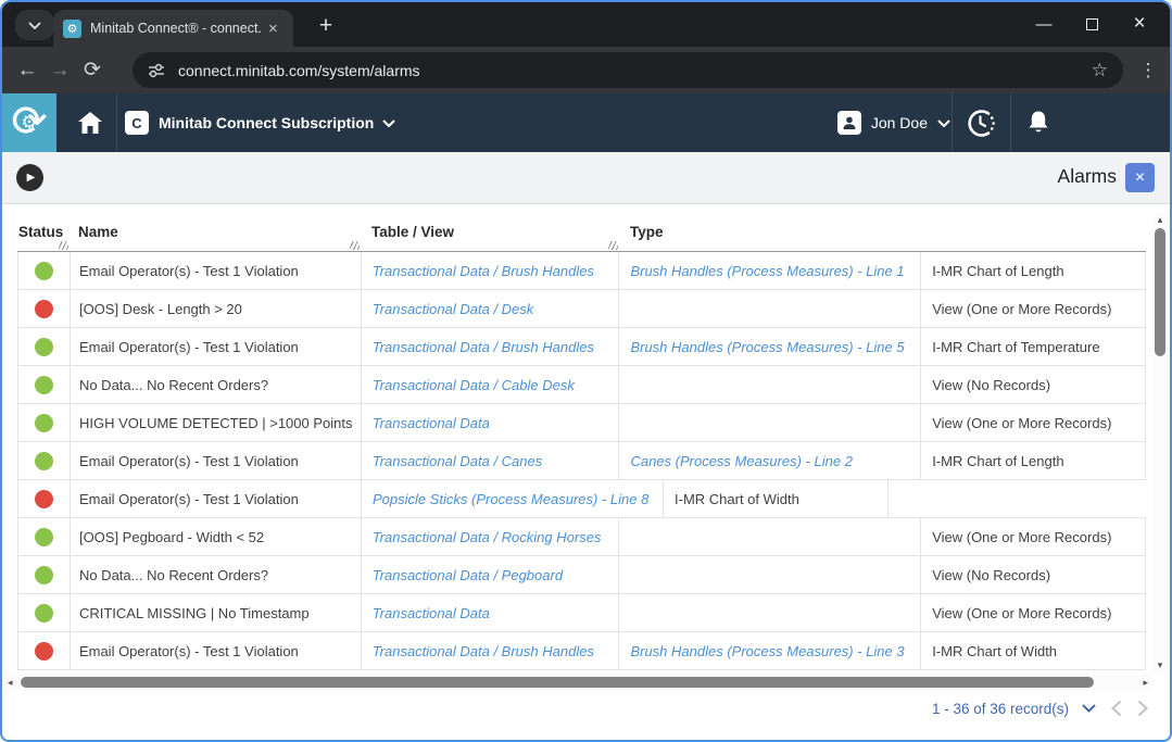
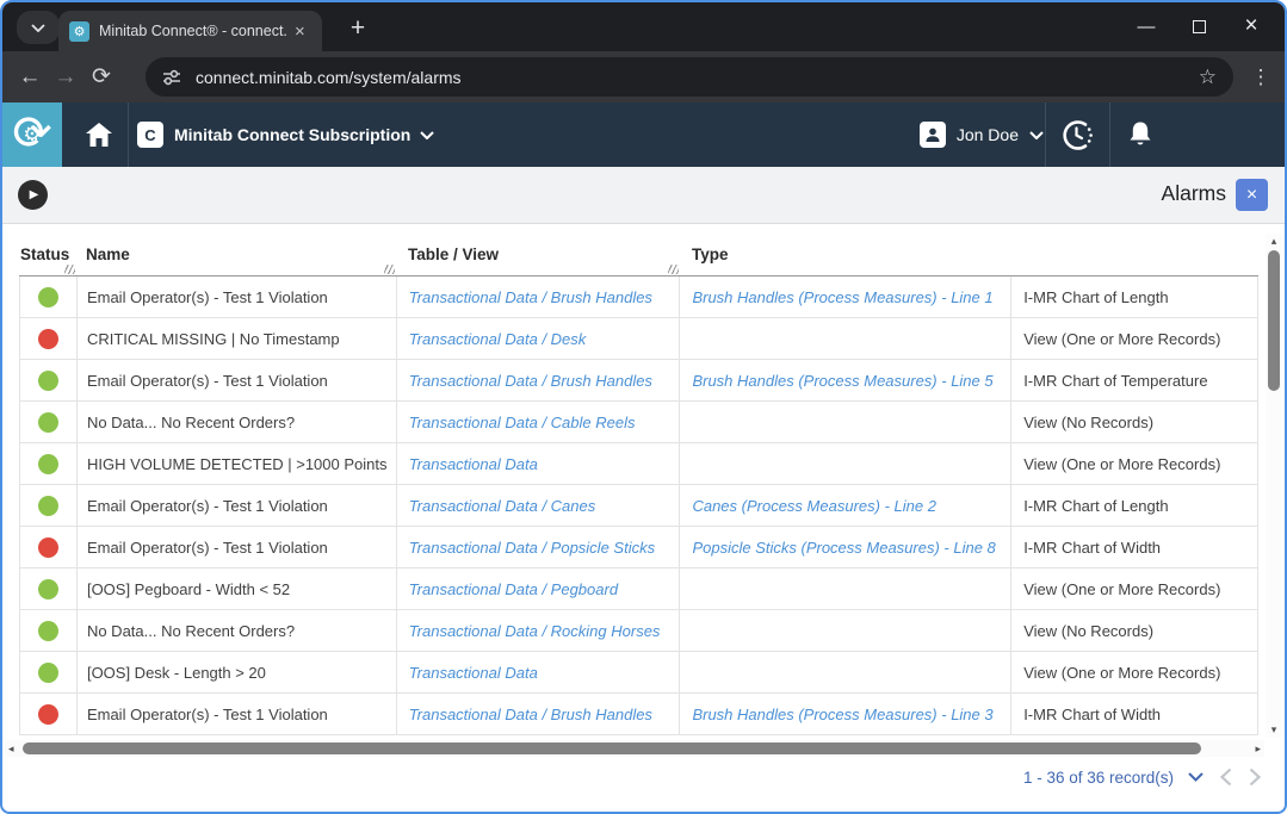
  ⚙
  Minitab Connect® - connect.
  ×
  +
  —
  ×
  ←
  →
  ⟳
  connect.minitab.com/system/alarms
  ☆
  ⋮
  ⟳
  ⚙
  C
  Minitab Connect Subscription
  Jon Doe
  ▶
  Alarms
  ×
  Status
  Name
  Table / View
  Type
  Email Operator(s) - Test 1 Violation
  Transactional Data / Brush Handles
  Brush Handles (Process Measures) - Line 1
  I-MR Chart of Length
- [OOS] Desk - Length > 20
+ CRITICAL MISSING | No Timestamp
  Transactional Data / Desk
  View (One or More Records)
  Email Operator(s) - Test 1 Violation
  Transactional Data / Brush Handles
  Brush Handles (Process Measures) - Line 5
  I-MR Chart of Temperature
  No Data... No Recent Orders?
- Transactional Data / Cable Desk
+ Transactional Data / Cable Reels
  View (No Records)
  HIGH VOLUME DETECTED | >1000 Points
  Transactional Data
  View (One or More Records)
  Email Operator(s) - Test 1 Violation
  Transactional Data / Canes
  Canes (Process Measures) - Line 2
  I-MR Chart of Length
  Email Operator(s) - Test 1 Violation
+ Transactional Data / Popsicle Sticks
  Popsicle Sticks (Process Measures) - Line 8
  I-MR Chart of Width
  [OOS] Pegboard - Width < 52
- Transactional Data / Rocking Horses
+ Transactional Data / Pegboard
  View (One or More Records)
  No Data... No Recent Orders?
- Transactional Data / Pegboard
+ Transactional Data / Rocking Horses
  View (No Records)
- CRITICAL MISSING | No Timestamp
+ [OOS] Desk - Length > 20
  Transactional Data
  View (One or More Records)
  Email Operator(s) - Test 1 Violation
  Transactional Data / Brush Handles
  Brush Handles (Process Measures) - Line 3
  I-MR Chart of Width
  ◂
  ▸
  ▴
  ▾
  1 - 36 of 36 record(s)
